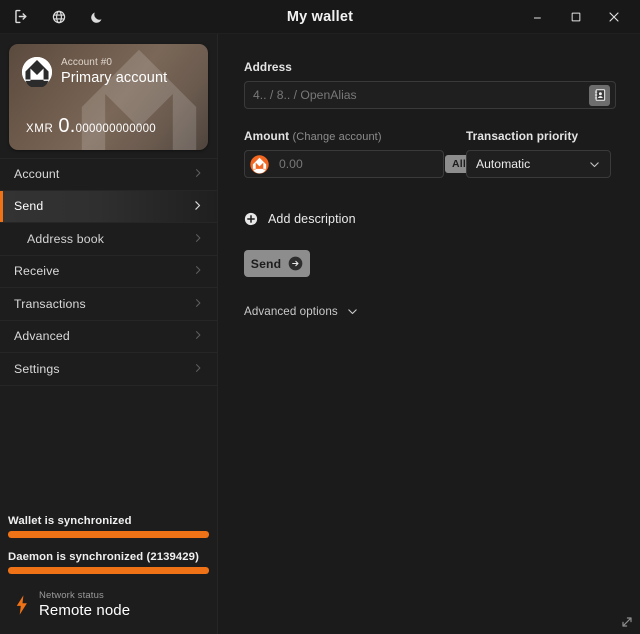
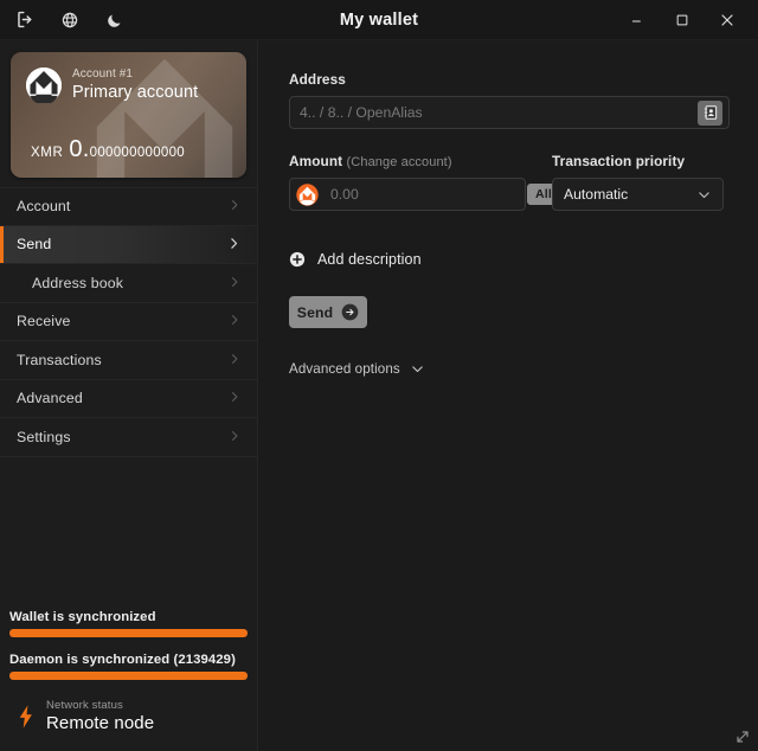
  My wallet
- Account #0
+ Account #1
  Primary account
  XMR
  0.
  000000000000
  Account
  Send
  Address book
  Receive
  Transactions
  Advanced
  Settings
  Wallet is synchronized
  Daemon is synchronized (2139429)
  Network status
  Remote node
  Address
  4.. / 8.. / OpenAlias
  Amount (Change account)
  0.00
  All
  Transaction priority
  Automatic
  Add description
  Send
  Advanced options
